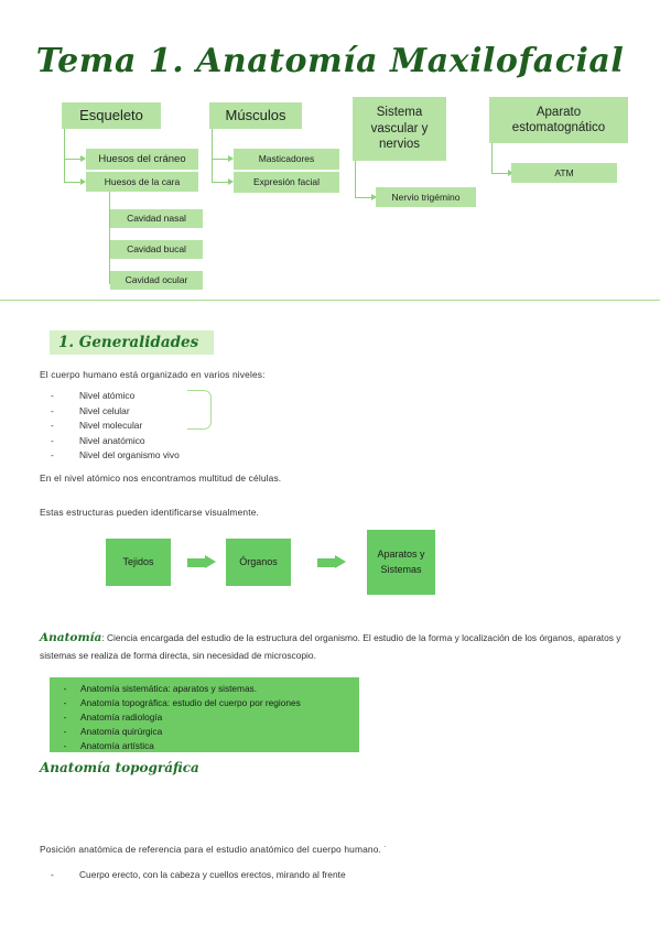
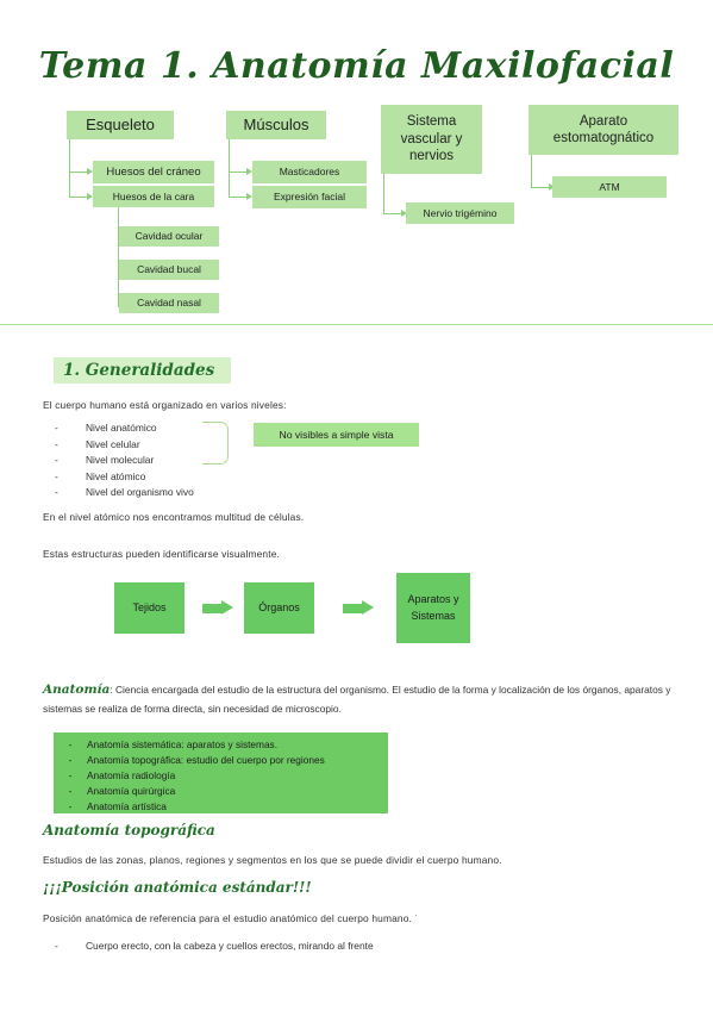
  Tema 1. Anatomía Maxilofacial
  Esqueleto
  Huesos del cráneo
  Huesos de la cara
- Cavidad nasal
+ Cavidad ocular
  Cavidad bucal
- Cavidad ocular
+ Cavidad nasal
  Músculos
  Masticadores
  Expresión facial
  Sistema vascular y nervios
  Nervio trigémino
  Aparato estomatognático
  ATM
  1. Generalidades
  El cuerpo humano está organizado en varios niveles:
  -
- Nivel atómico
+ Nivel anatómico
  -
  Nivel celular
  -
  Nivel molecular
  -
- Nivel anatómico
+ Nivel atómico
  -
  Nivel del organismo vivo
+ No visibles a simple vista
  En el nivel atómico nos encontramos multitud de células.
  Estas estructuras pueden identificarse visualmente.
  Tejidos
  Órganos
  Aparatos y Sistemas
  Anatomía: Ciencia encargada del estudio de la estructura del organismo. El estudio de la forma y localización de los órganos, aparatos y sistemas se realiza de forma directa, sin necesidad de microscopio.
  -
  Anatomía sistemática: aparatos y sistemas.
  -
  Anatomía topográfica: estudio del cuerpo por regiones
  -
  Anatomía radiología
  -
  Anatomía quirúrgica
  -
  Anatomía artística
  Anatomía topográfica
+ Estudios de las zonas, planos, regiones y segmentos en los que se puede dividir el cuerpo humano.
+ ¡¡¡Posición anatómica estándar!!!
  Posición anatómica de referencia para el estudio anatómico del cuerpo humano. ˙
  -
  Cuerpo erecto, con la cabeza y cuellos erectos, mirando al frente
